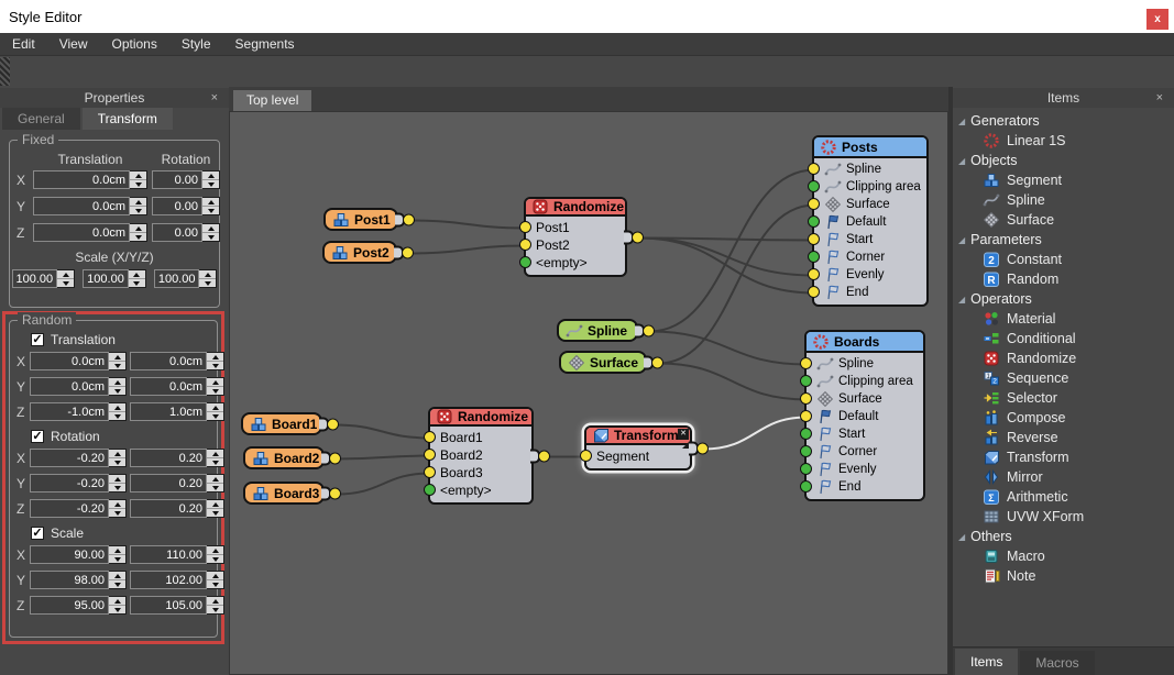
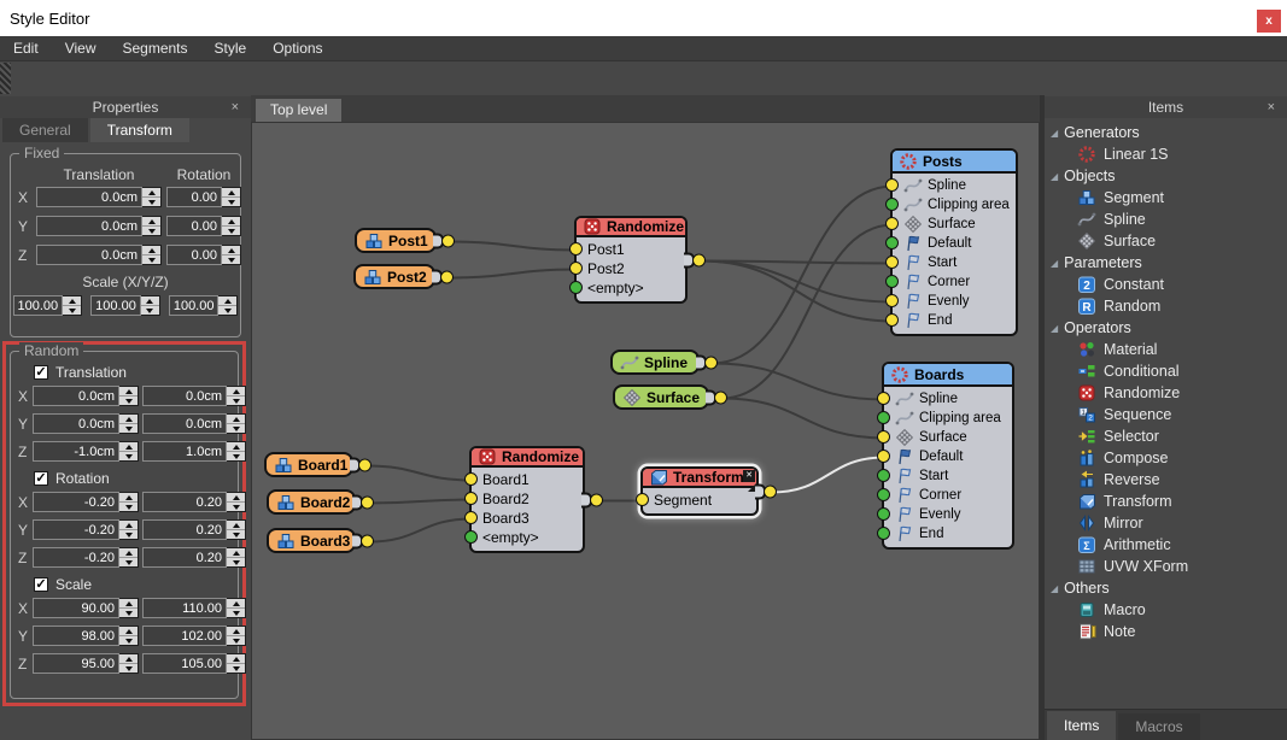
  Style Editor
  x
  Edit
  View
- Options
+ Segments
  Style
- Segments
+ Options
  Properties
  ×
  General
  Transform
  Fixed
  Translation
  Rotation
  X
  0.0cm
  0.00
  Y
  0.0cm
  0.00
  Z
  0.0cm
  0.00
  Scale (X/Y/Z)
  100.00
  100.00
  100.00
  Random
  ✓
  Translation
  X
  0.0cm
  0.0cm
  Y
  0.0cm
  0.0cm
  Z
  -1.0cm
  1.0cm
  ✓
  Rotation
  X
  -0.20
  0.20
  Y
  -0.20
  0.20
  Z
  -0.20
  0.20
  ✓
  Scale
  X
  90.00
  110.00
  Y
  98.00
  102.00
  Z
  95.00
  105.00
  Top level
  Post1
  Post2
  Board1
  Board2
  Board3
  Spline
  Surface
  Randomize
  Post1
  Post2
  <empty>
  Randomize
  Board1
  Board2
  Board3
  <empty>
  Posts
  Spline
  Clipping area
  Surface
  Default
  Start
  Corner
  Evenly
  End
  Boards
  Spline
  Clipping area
  Surface
  Default
  Start
  Corner
  Evenly
  End
  Transform
  Segment
  Items
  ×
  ◢
  Generators
  Linear 1S
  ◢
  Objects
  Segment
  Spline
  Surface
  ◢
  Parameters
  2
  Constant
  R
  Random
  ◢
  Operators
  Material
  Conditional
  Randomize
  Sequence
  Selector
  Compose
  Reverse
  Transform
  Mirror
  Σ
  Arithmetic
  UVW XForm
  ◢
  Others
  Macro
  Note
  Items
  Macros
